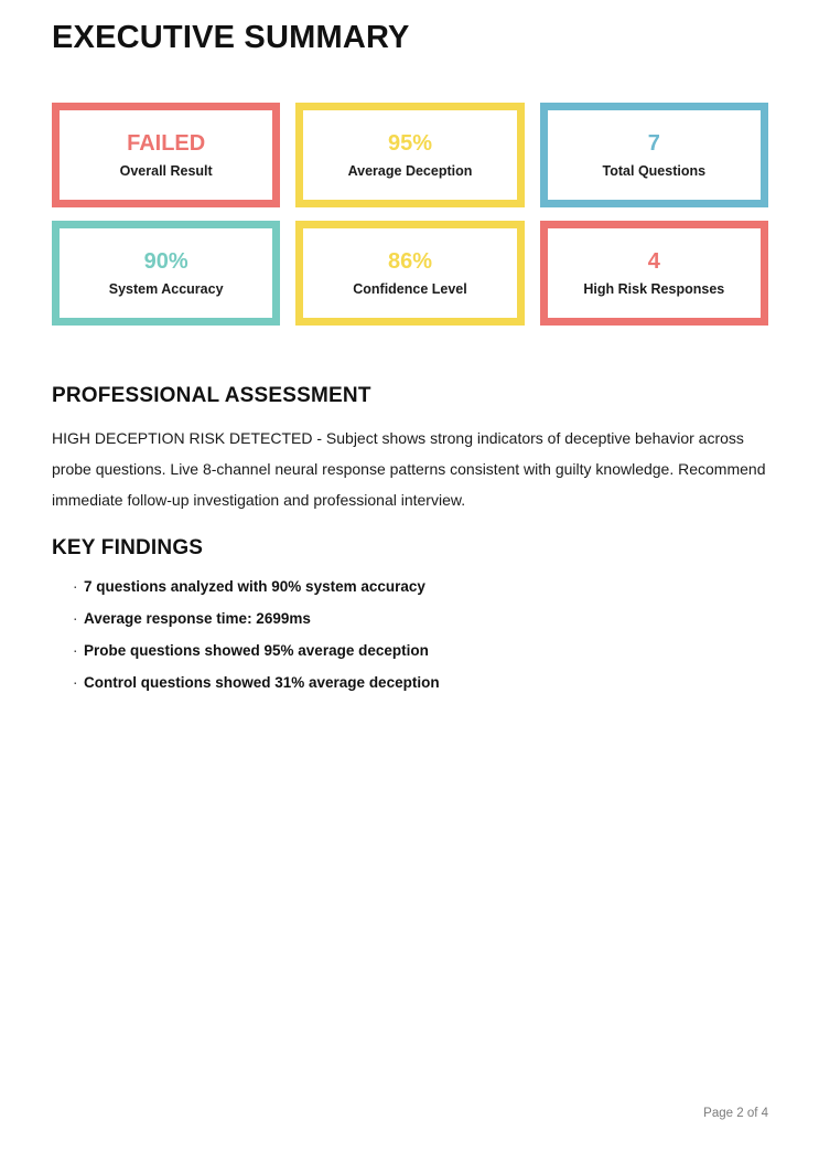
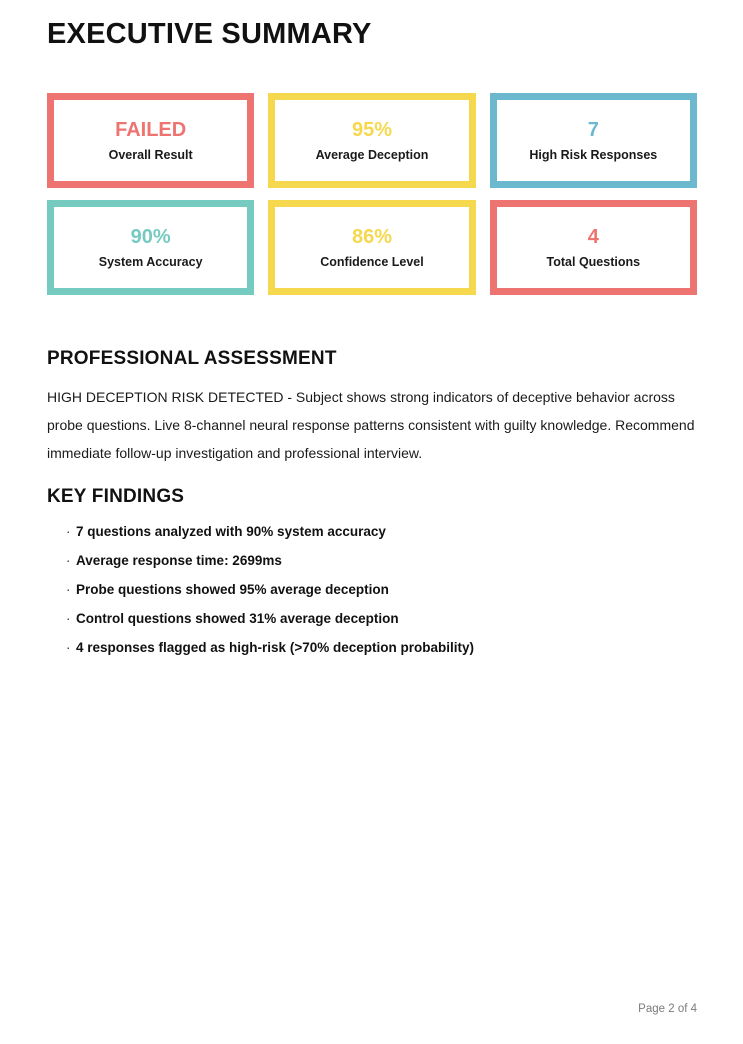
  EXECUTIVE SUMMARY
  FAILED
  Overall Result
  95%
  Average Deception
  7
- Total Questions
+ High Risk Responses
  90%
  System Accuracy
  86%
  Confidence Level
  4
- High Risk Responses
+ Total Questions
  PROFESSIONAL ASSESSMENT
  HIGH DECEPTION RISK DETECTED - Subject shows strong indicators of deceptive behavior across probe questions. Live 8-channel neural response patterns consistent with guilty knowledge. Recommend immediate follow-up investigation and professional interview.
  KEY FINDINGS
  7 questions analyzed with 90% system accuracy
  Average response time: 2699ms
  Probe questions showed 95% average deception
  Control questions showed 31% average deception
+ 4 responses flagged as high-risk (>70% deception probability)
  Page 2 of 4
